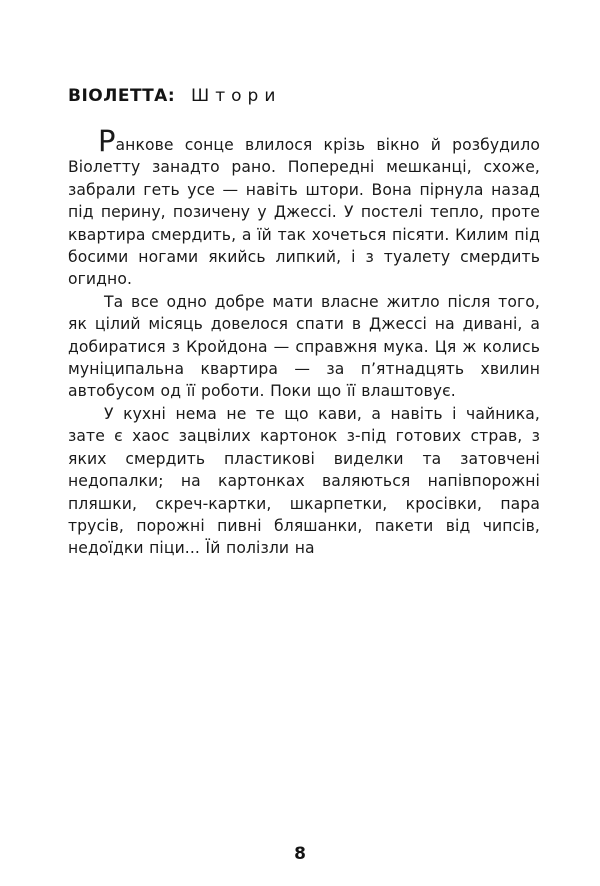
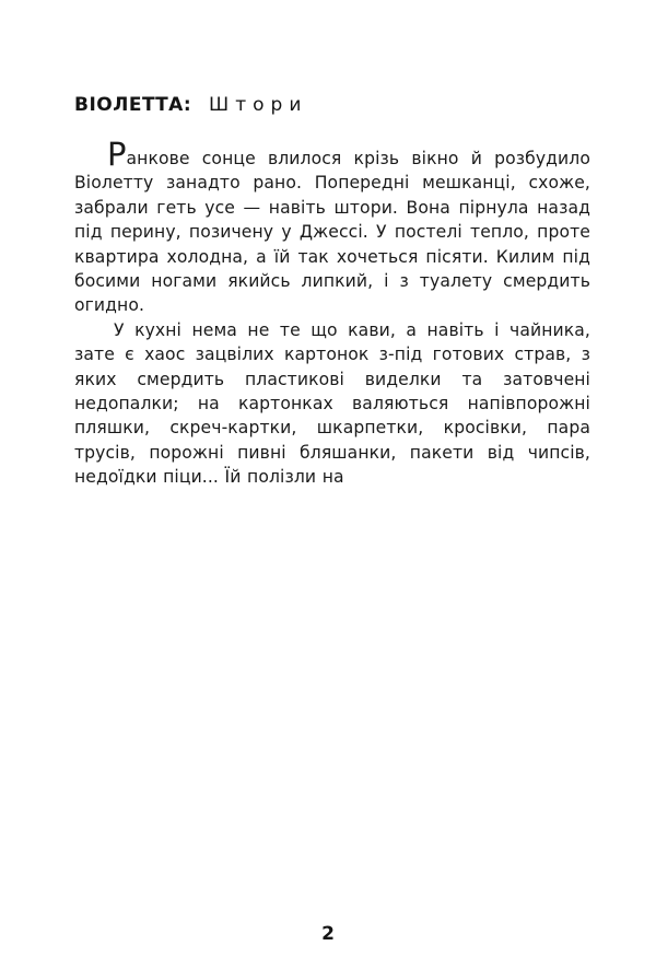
  ВІОЛЕТТА: Штори
- Ранкове сонце влилося крізь вікно й розбудило Віолетту занадто рано. Попередні мешканці, схоже, забрали геть усе — навіть штори. Вона пірнула назад під перину, позичену у Джессі. У постелі тепло, проте квартира смердить, а їй так хочеться пісяти. Килим під босими ногами якийсь липкий, і з туалету смердить огидно.
+ Ранкове сонце влилося крізь вікно й розбудило Віолетту занадто рано. Попередні мешканці, схоже, забрали геть усе — навіть штори. Вона пірнула назад під перину, позичену у Джессі. У постелі тепло, проте квартира холодна, а їй так хочеться пісяти. Килим під босими ногами якийсь липкий, і з туалету смердить огидно.
- Та все одно добре мати власне житло після того, як цілий місяць довелося спати в Джессі на дивані, а добиратися з Кройдона — справжня мука. Ця ж колись муніципальна квартира — за п’ятнадцять хвилин автобусом од її роботи. Поки що її влаштовує.
  У кухні нема не те що кави, а навіть і чайника, зате є хаос зацвілих картонок з-під готових страв, з яких смердить пластикові виделки та затовчені недопалки; на картонках валяються напівпорожні пляшки, скреч-картки, шкарпетки, кросівки, пара трусів, порожні пивні бляшанки, пакети від чипсів, недоїдки піци... Їй полізли на
- 8
+ 2
